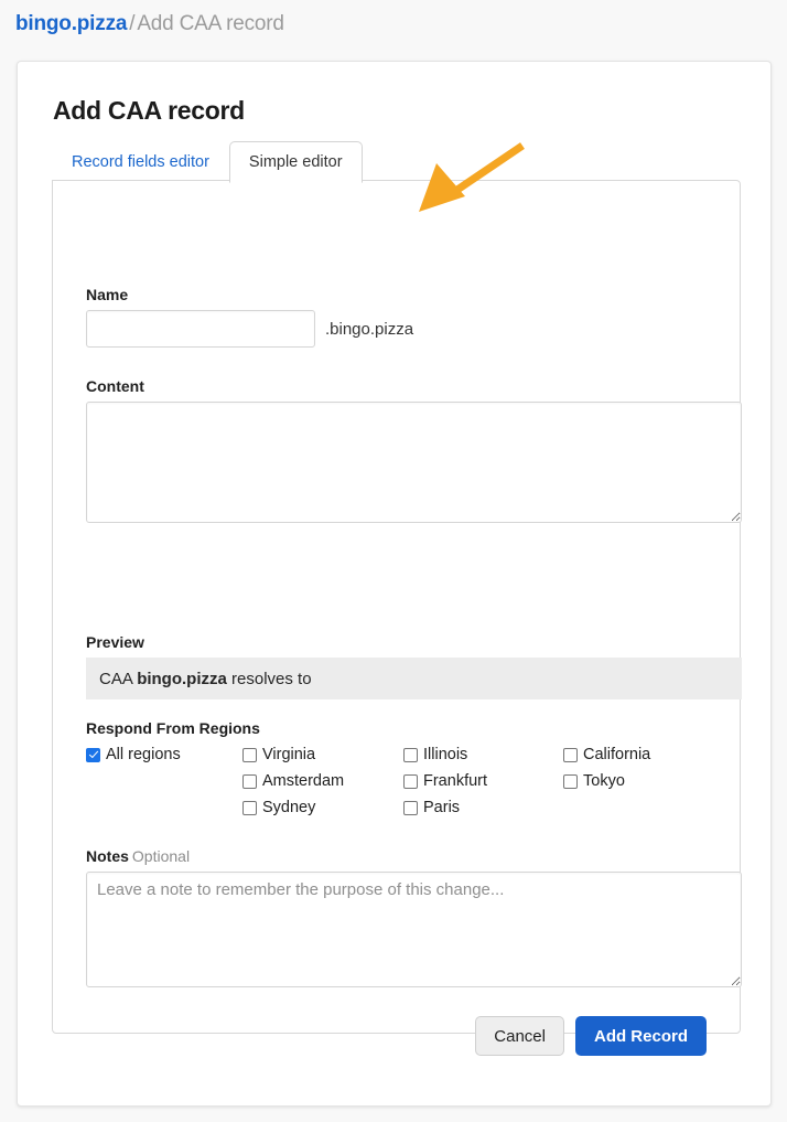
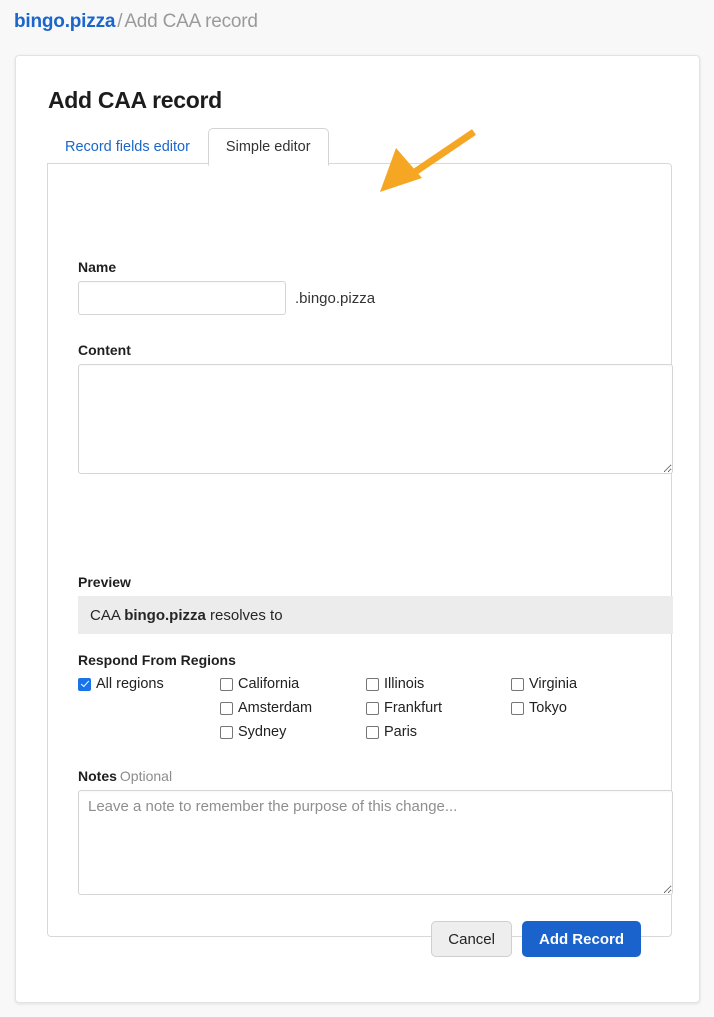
  bingo.pizza/Add CAA record
  Add CAA record
  Record fields editor
  Simple editor
  Name
  .bingo.pizza
  Content
  Preview
  CAA
  bingo.pizza
  resolves to
  Respond From Regions
  All regions
- Virginia
+ California
  Amsterdam
  Sydney
  Illinois
  Frankfurt
  Paris
- California
+ Virginia
  Tokyo
  Notes Optional
  Leave a note to remember the purpose of this change...
  Cancel
  Add Record
